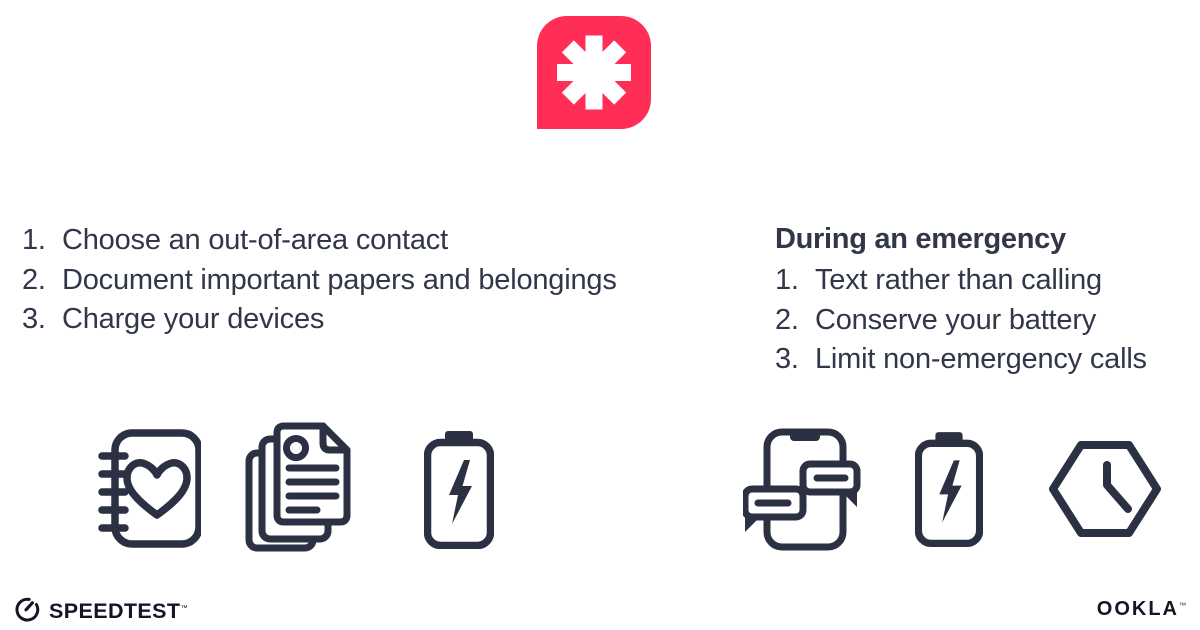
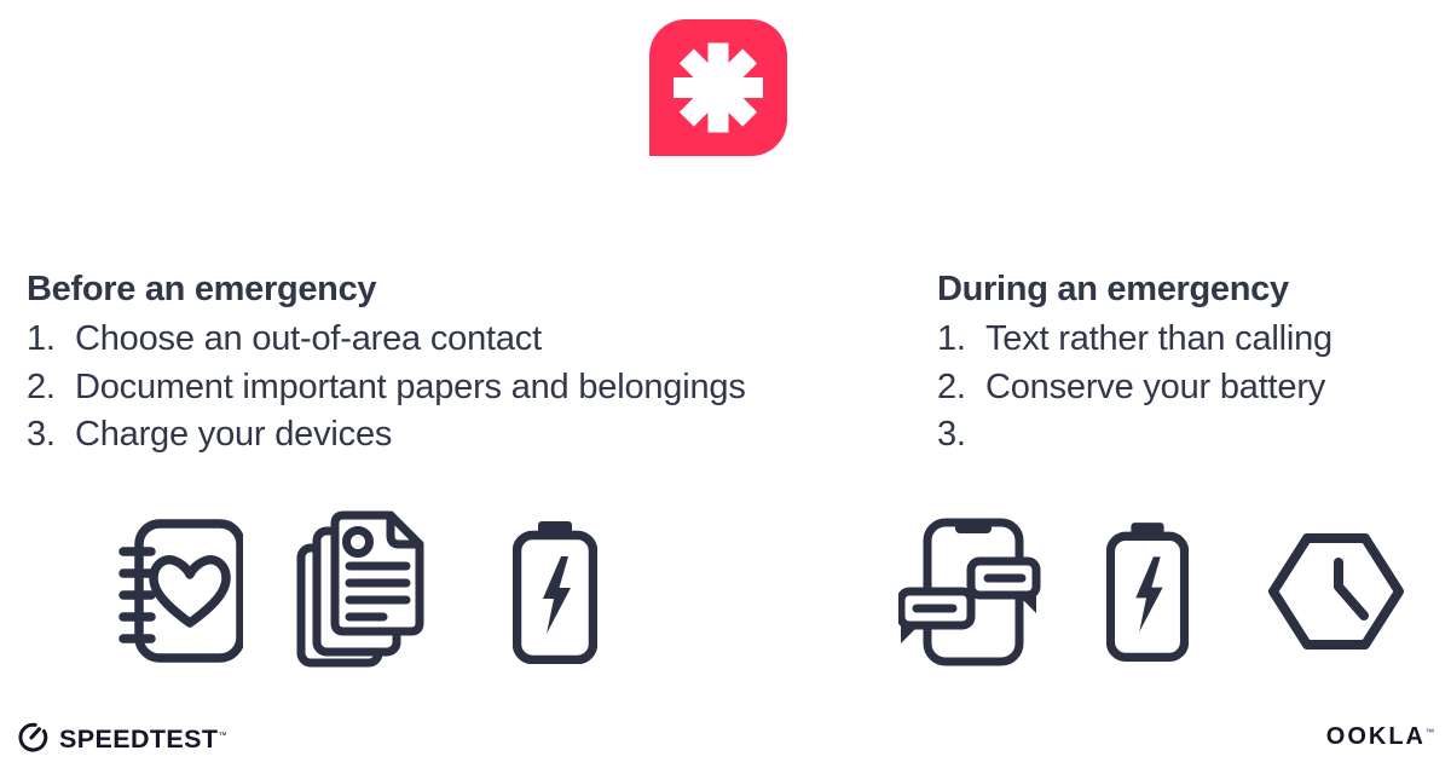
+ Before an emergency
  1.
  Choose an out-of-area contact
  2.
  Document important papers and belongings
  3.
  Charge your devices
  During an emergency
  1.
  Text rather than calling
  2.
  Conserve your battery
  3.
- Limit non-emergency calls
  SPEEDTEST
  OOKLA
